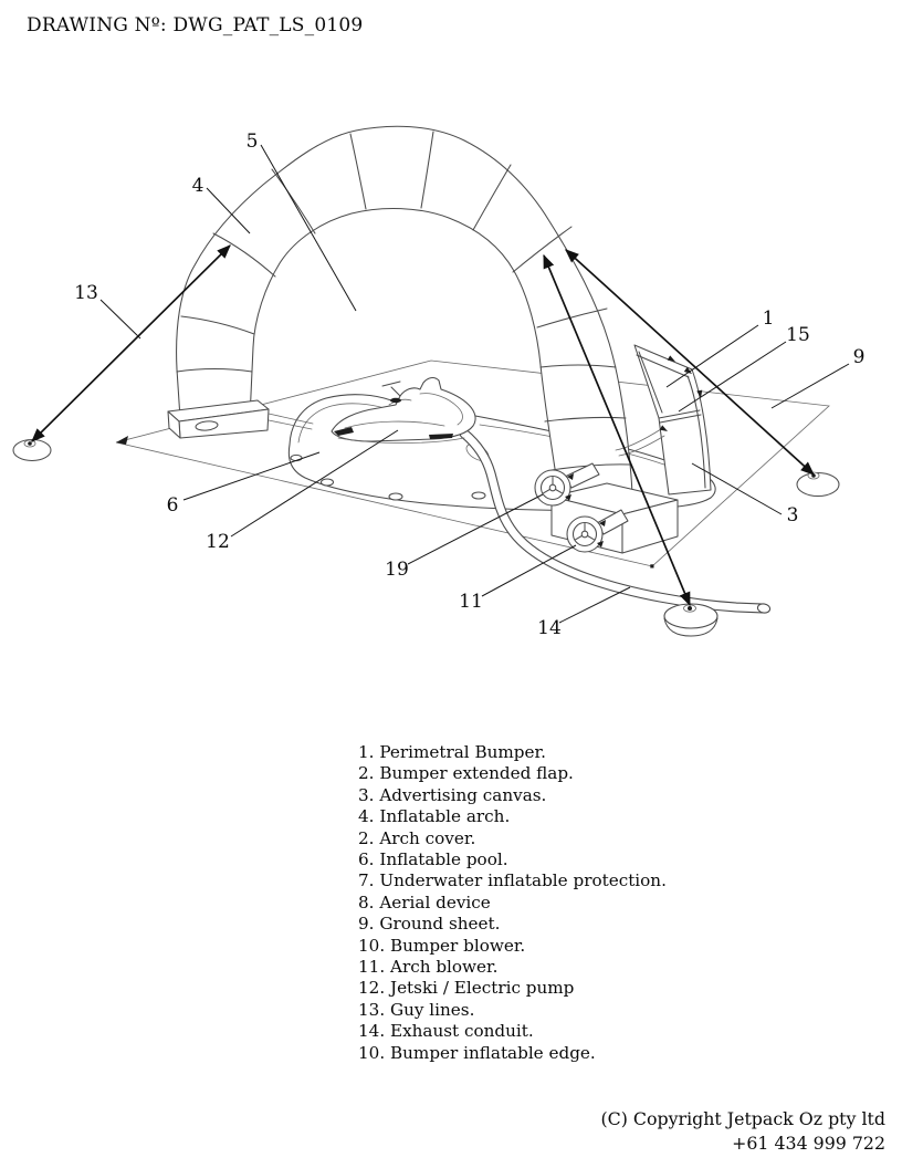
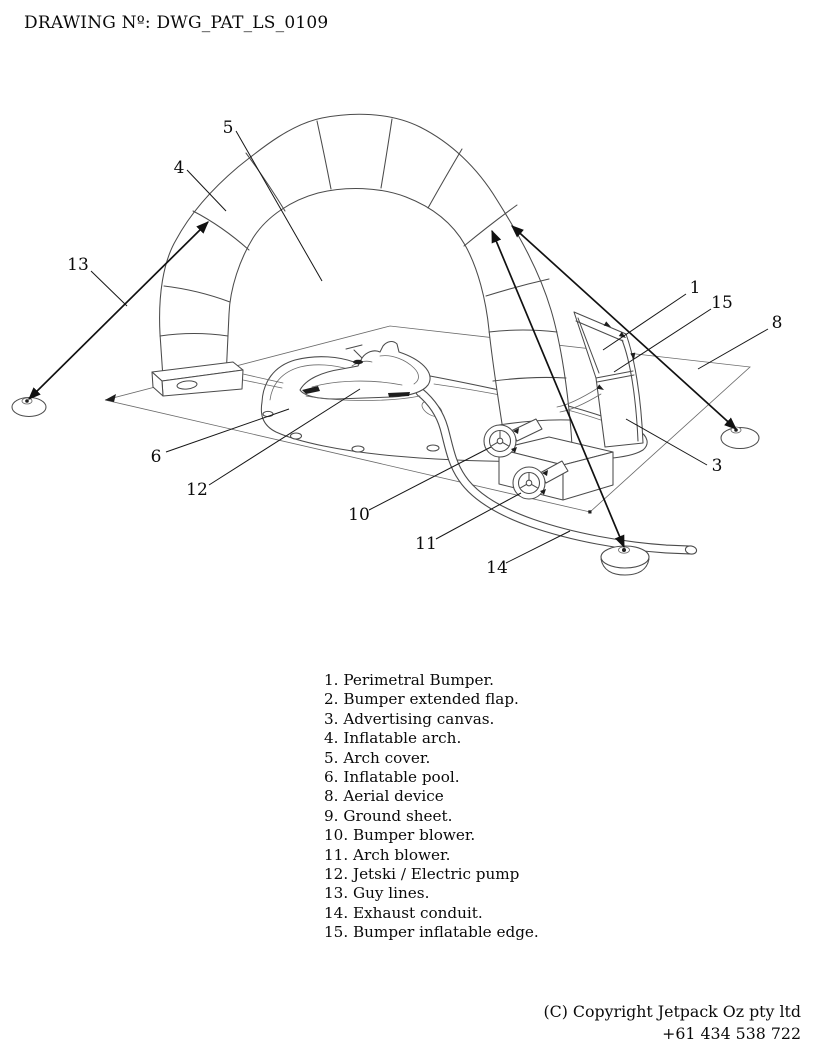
  DRAWING Nº: DWG_PAT_LS_0109
  5
  4
  13
  1
  15
- 9
+ 8
  3
  6
  12
- 19
+ 10
  11
  14
  1. Perimetral Bumper.
  2. Bumper extended flap.
  3. Advertising canvas.
  4. Inflatable arch.
- 2. Arch cover.
+ 5. Arch cover.
  6. Inflatable pool.
- 7. Underwater inflatable protection.
  8. Aerial device
  9. Ground sheet.
  10. Bumper blower.
  11. Arch blower.
  12. Jetski / Electric pump
  13. Guy lines.
  14. Exhaust conduit.
- 10. Bumper inflatable edge.
+ 15. Bumper inflatable edge.
  (C) Copyright Jetpack Oz pty ltd
- +61 434 999 722
+ +61 434 538 722
